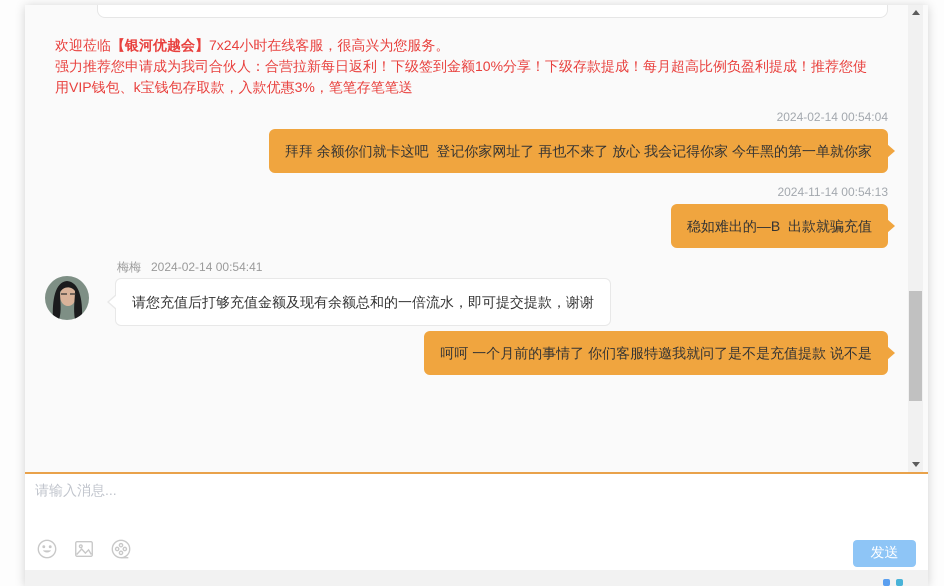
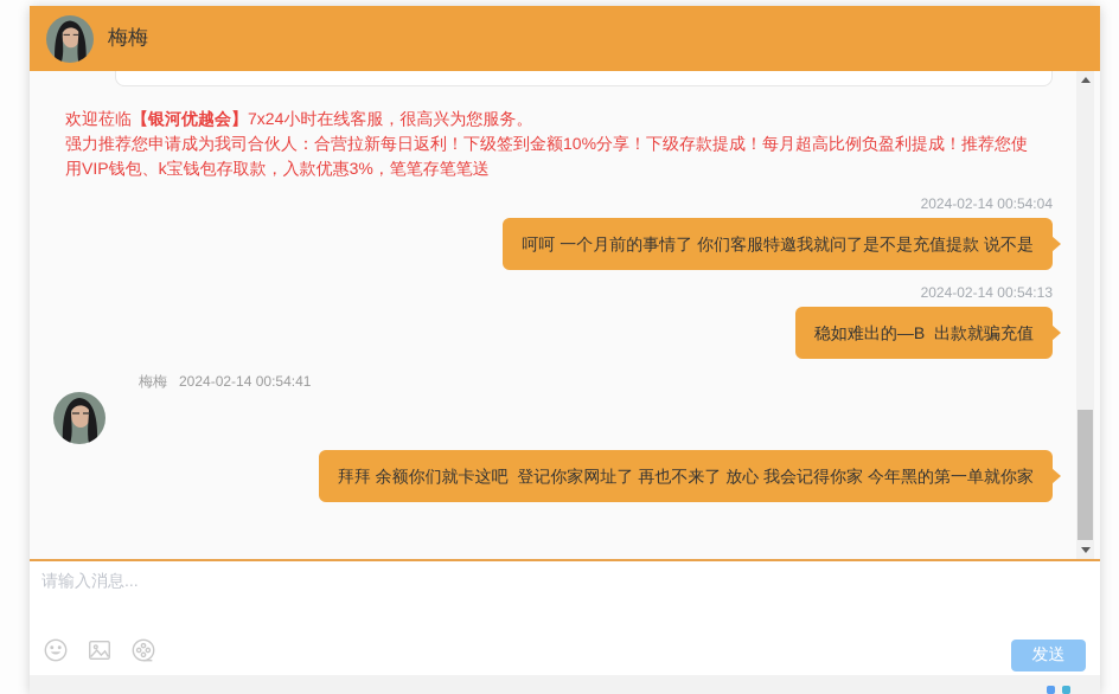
+ 梅梅
  欢迎莅临【银河优越会】7x24小时在线客服，很高兴为您服务。
  强力推荐您申请成为我司合伙人：合营拉新每日返利！下级签到金额10%分享！下级存款提成！每月超高比例负盈利提成！推荐您使用VIP钱包、k宝钱包存取款，入款优惠3%，笔笔存笔笔送
  2024-02-14 00:54:04
- 拜拜 余额你们就卡这吧 登记你家网址了 再也不来了 放心 我会记得你家 今年黑的第一单就你家
+ 呵呵 一个月前的事情了 你们客服特邀我就问了是不是充值提款 说不是
- 2024-11-14 00:54:13
+ 2024-02-14 00:54:13
  稳如难出的—B 出款就骗充值
  梅梅 2024-02-14 00:54:41
- 请您充值后打够充值金额及现有余额总和的一倍流水，即可提交提款，谢谢
- 呵呵 一个月前的事情了 你们客服特邀我就问了是不是充值提款 说不是
+ 拜拜 余额你们就卡这吧 登记你家网址了 再也不来了 放心 我会记得你家 今年黑的第一单就你家
  请输入消息...
  发送
